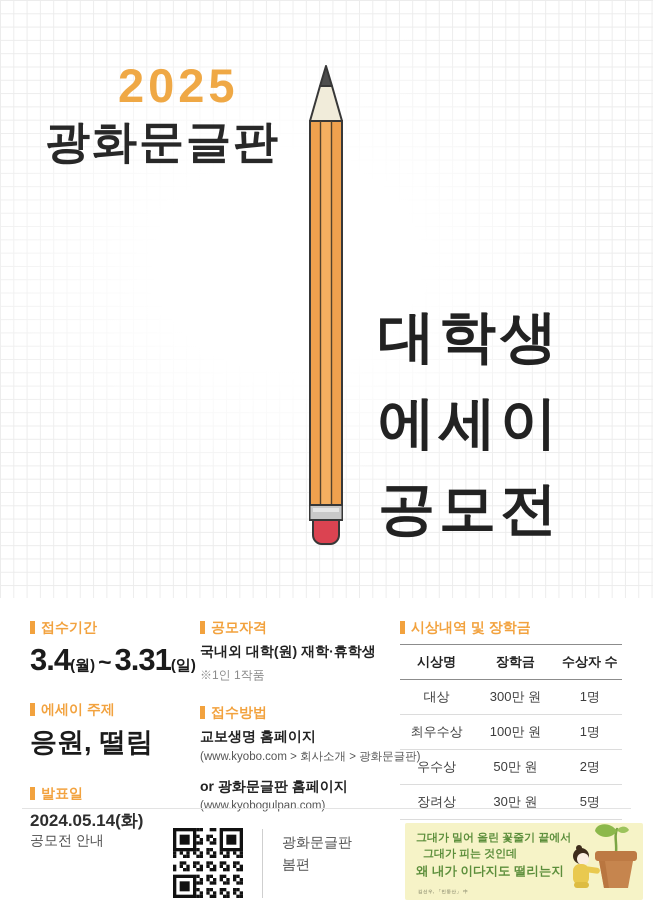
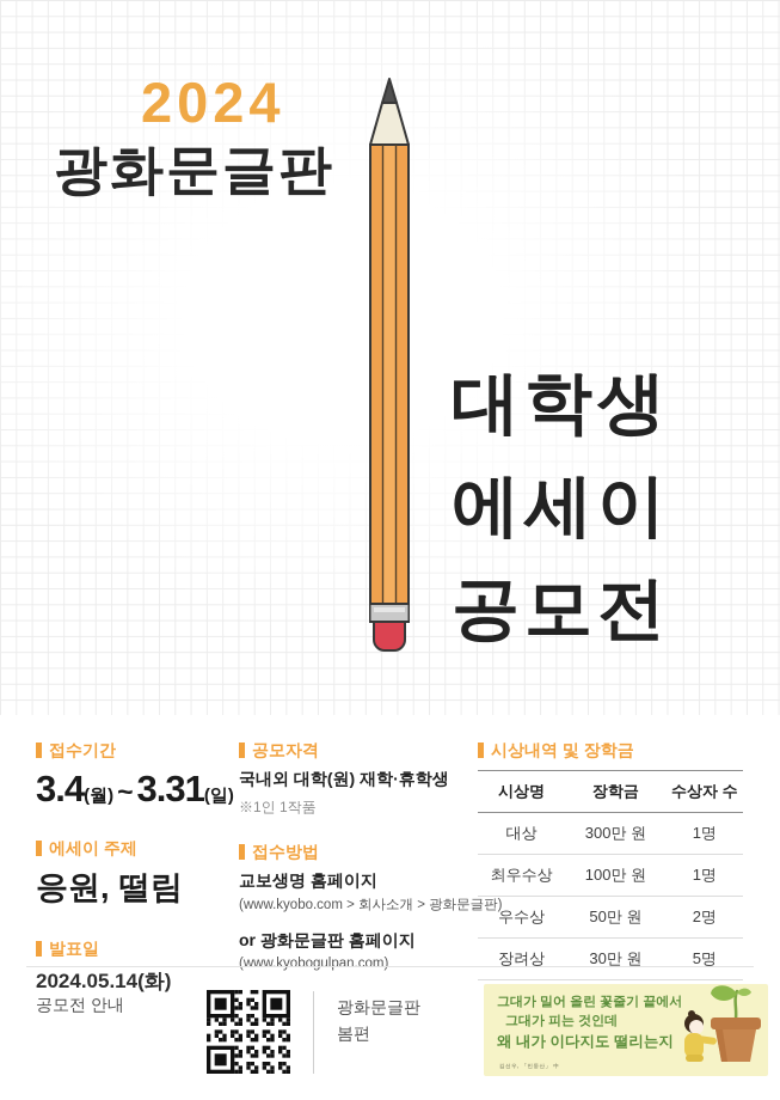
- 2025
+ 2024
  광화문글판
  대학생
  에세이
  공모전
  접수기간
  3.4(월) ~3.31(일)
  에세이 주제
  응원, 떨림
  발표일
  2024.05.14(화)
  공모자격
  국내외 대학(원) 재학·휴학생
  ※1인 1작품
  접수방법
  교보생명 홈페이지
  (www.kyobo.com > 회사소개 > 광화문글
  or 광화문글판 홈페이지
  (www.kyobogulpan.com)
  시상내역 및 장학금
  시상명	장학금	수상자 수
  대상	300만 원	1명
  최우수상	100만 원	1명
  우수상	50만 원	2명
  장려상	30만 원	5명
  공모전 안내
  광화문글판
  봄편
  그대가 밀어 올린 꽃줄기 끝에서
  그대가 피는 것인데
  왜 내가 이다지도 떨리는지
